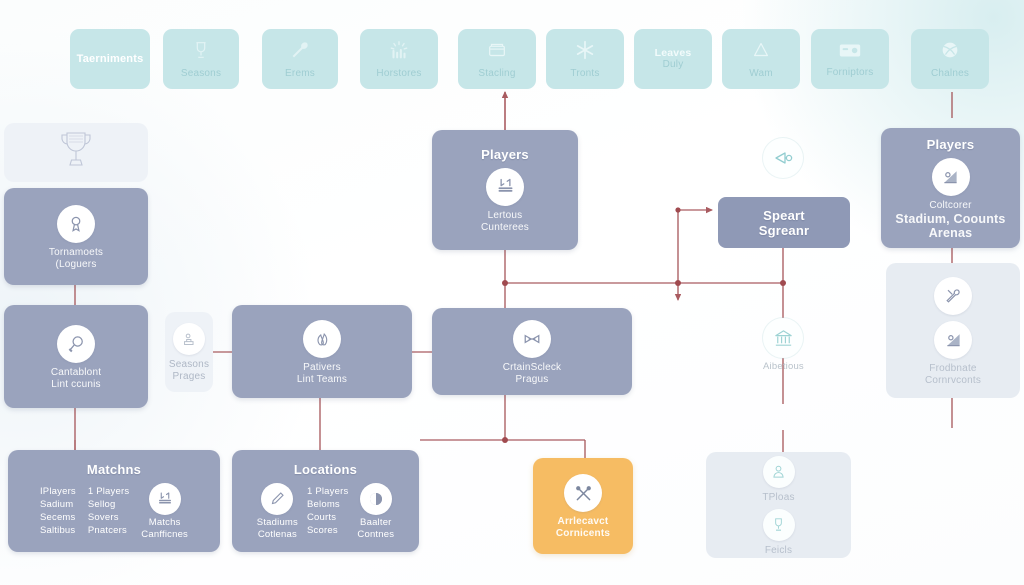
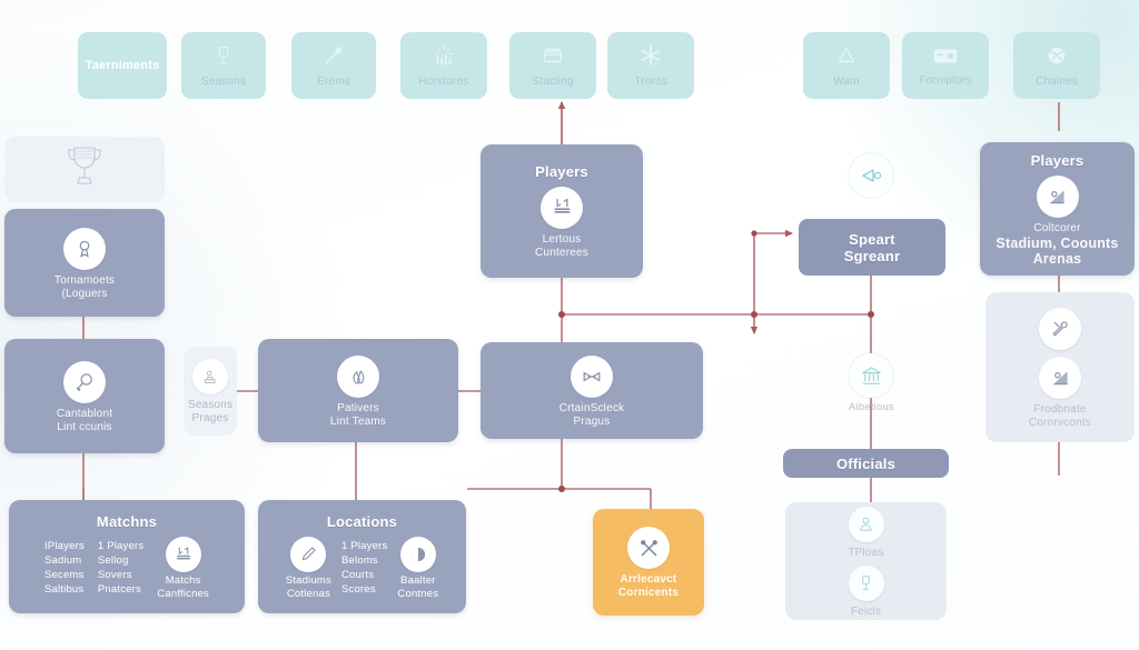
  Taerniments
  Seasons
  Erems
  Horstores
  Stacling
  Tronts
- Leaves
- Duly
  Wam
  Forniptors
  Chalnes
  Tornamoets
  (Loguers
  Cantablont
  Lint ccunis
  Seasons
  Prages
  Pativers
  Lint Teams
  Players
  Lertous
  Cunterees
  CrtainScleck
  Pragus
  Speart
  Sgreanr
  Aibetious
+ Officials
  TPloas
  Feicls
  Players
  Coltcorer
  Stadium, Coounts
  Arenas
  Frodbnate
  Cornrvconts
  Matchns
  IPlayers
  Sadium
  Secems
  Saltibus
  1 Players
  Sellog
  Sovers
  Pnatcers
  Matchs
  Canfficnes
  Locations
  Stadiums
  Cotlenas
  1 Players
  Beloms
  Courts
  Scores
  Baalter
  Contnes
  Arrlecavct
  Cornicents
